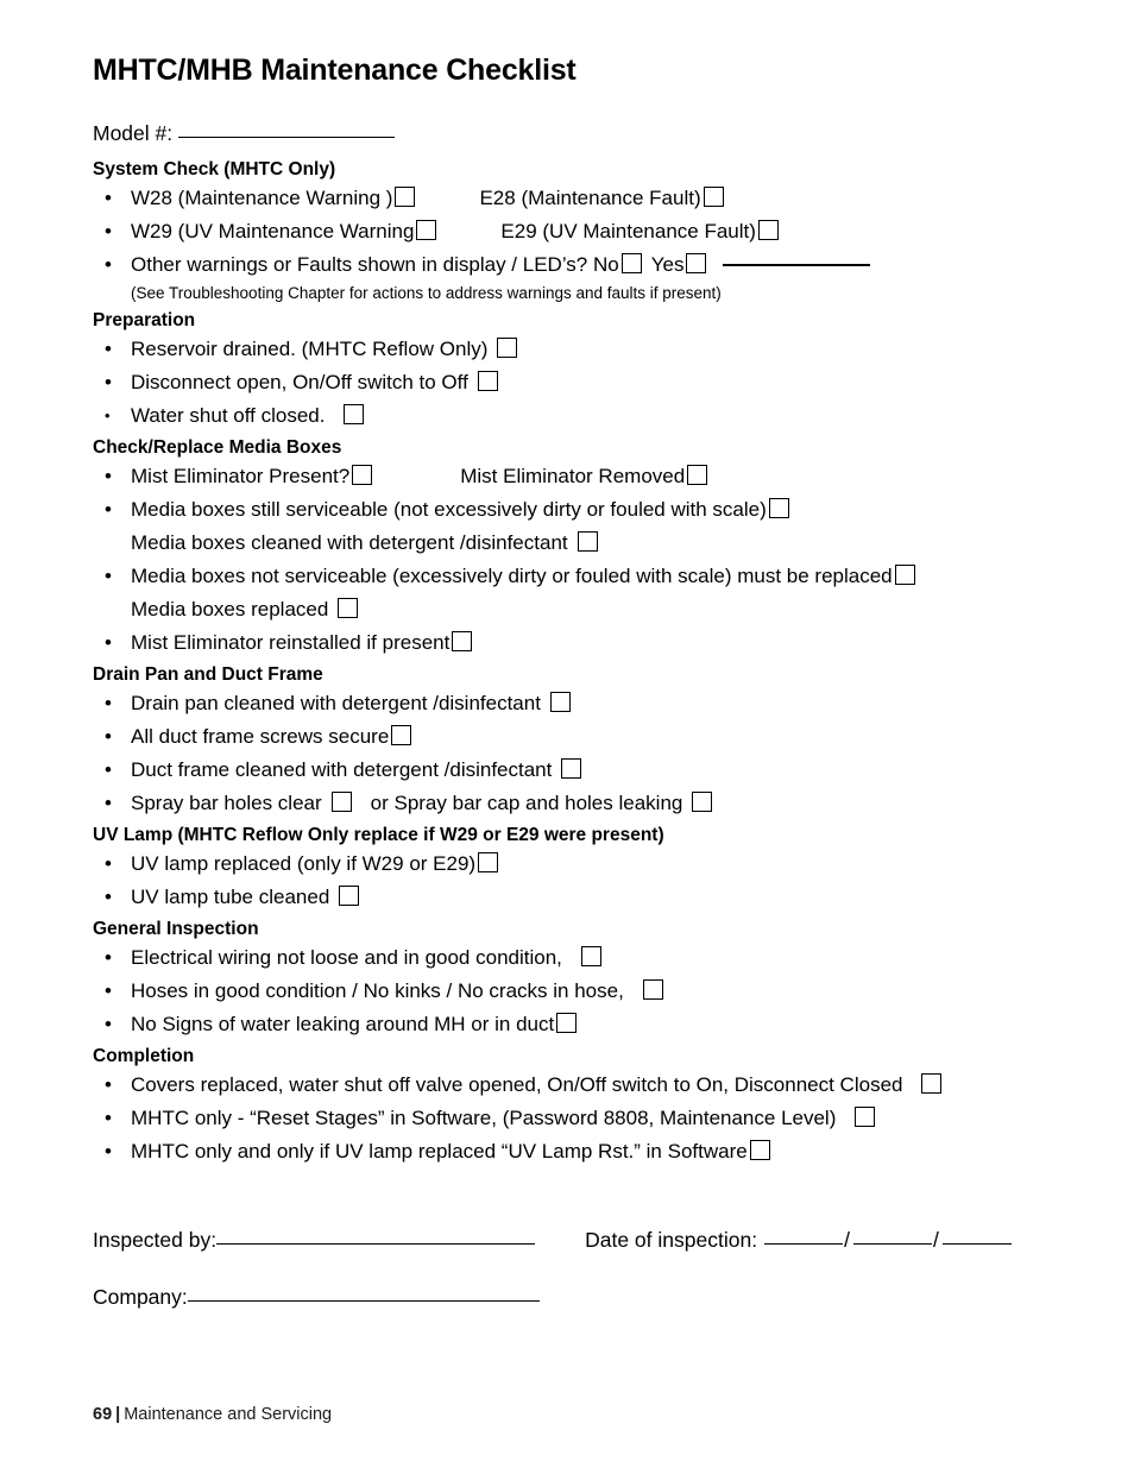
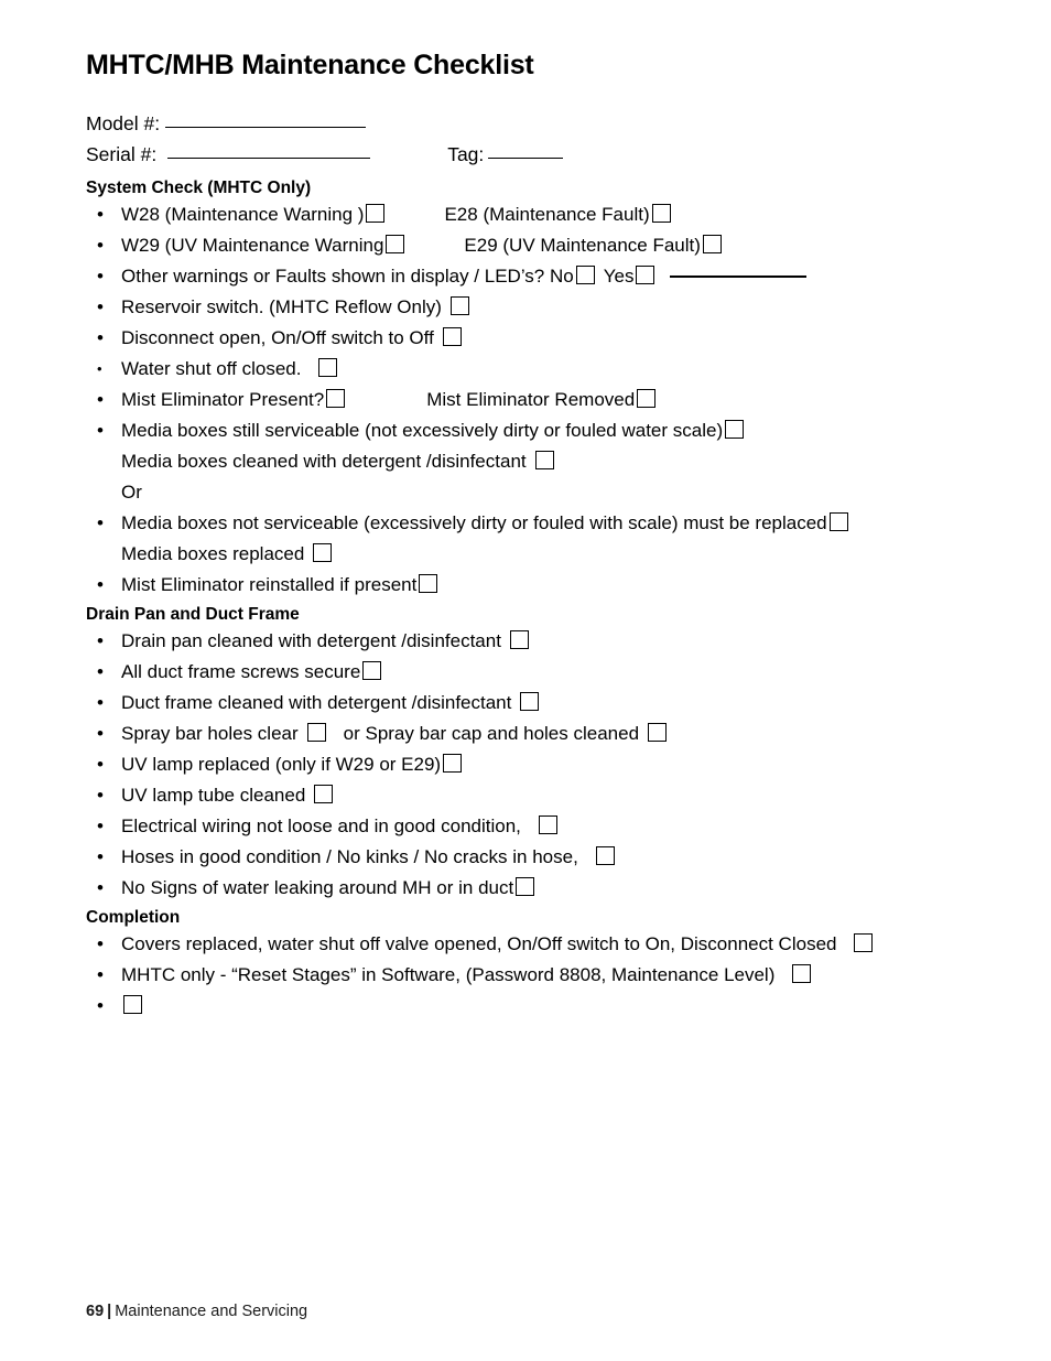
  MHTC/MHB Maintenance Checklist
  Model #:
+ Serial #: Tag:
  System Check (MHTC Only)
  •
  W28 (Maintenance Warning ) E28 (Maintenance Fault)
  •
  W29 (UV Maintenance Warning E29 (UV Maintenance Fault)
  •
  Other warnings or Faults shown in display / LED’s? No Yes
- (See Troubleshooting Chapter for actions to address warnings and faults if present)
- Preparation
  •
- Reservoir drained. (MHTC Reflow Only)
+ Reservoir switch. (MHTC Reflow Only)
  •
  Disconnect open, On/Off switch to Off
  •
  Water shut off closed.
- Check/Replace Media Boxes
  •
  Mist Eliminator Present? Mist Eliminator Removed
  •
- Media boxes still serviceable (not excessively dirty or fouled with scale)
+ Media boxes still serviceable (not excessively dirty or fouled water scale)
  Media boxes cleaned with detergent /disinfectant
+ Or
  •
  Media boxes not serviceable (excessively dirty or fouled with scale) must be replaced
  Media boxes replaced
  •
  Mist Eliminator reinstalled if present
  Drain Pan and Duct Frame
  •
  Drain pan cleaned with detergent /disinfectant
  •
  All duct frame screws secure
  •
  Duct frame cleaned with detergent /disinfectant
  •
- Spray bar holes clear or Spray bar cap and holes leaking
+ Spray bar holes clear or Spray bar cap and holes cleaned
- UV Lamp (MHTC Reflow Only replace if W29 or E29 were present)
  •
  UV lamp replaced (only if W29 or E29)
  •
  UV lamp tube cleaned
- General Inspection
  •
  Electrical wiring not loose and in good condition,
  •
  Hoses in good condition / No kinks / No cracks in hose,
  •
  No Signs of water leaking around MH or in duct
  Completion
  •
  Covers replaced, water shut off valve opened, On/Off switch to On, Disconnect Closed
  •
  MHTC only - “Reset Stages” in Software, (Password 8808, Maintenance Level)
  •
- MHTC only and only if UV lamp replaced “UV Lamp Rst.” in Software
- Inspected by: Date of inspection: / /
- Company:
  69 | Maintenance and Servicing
